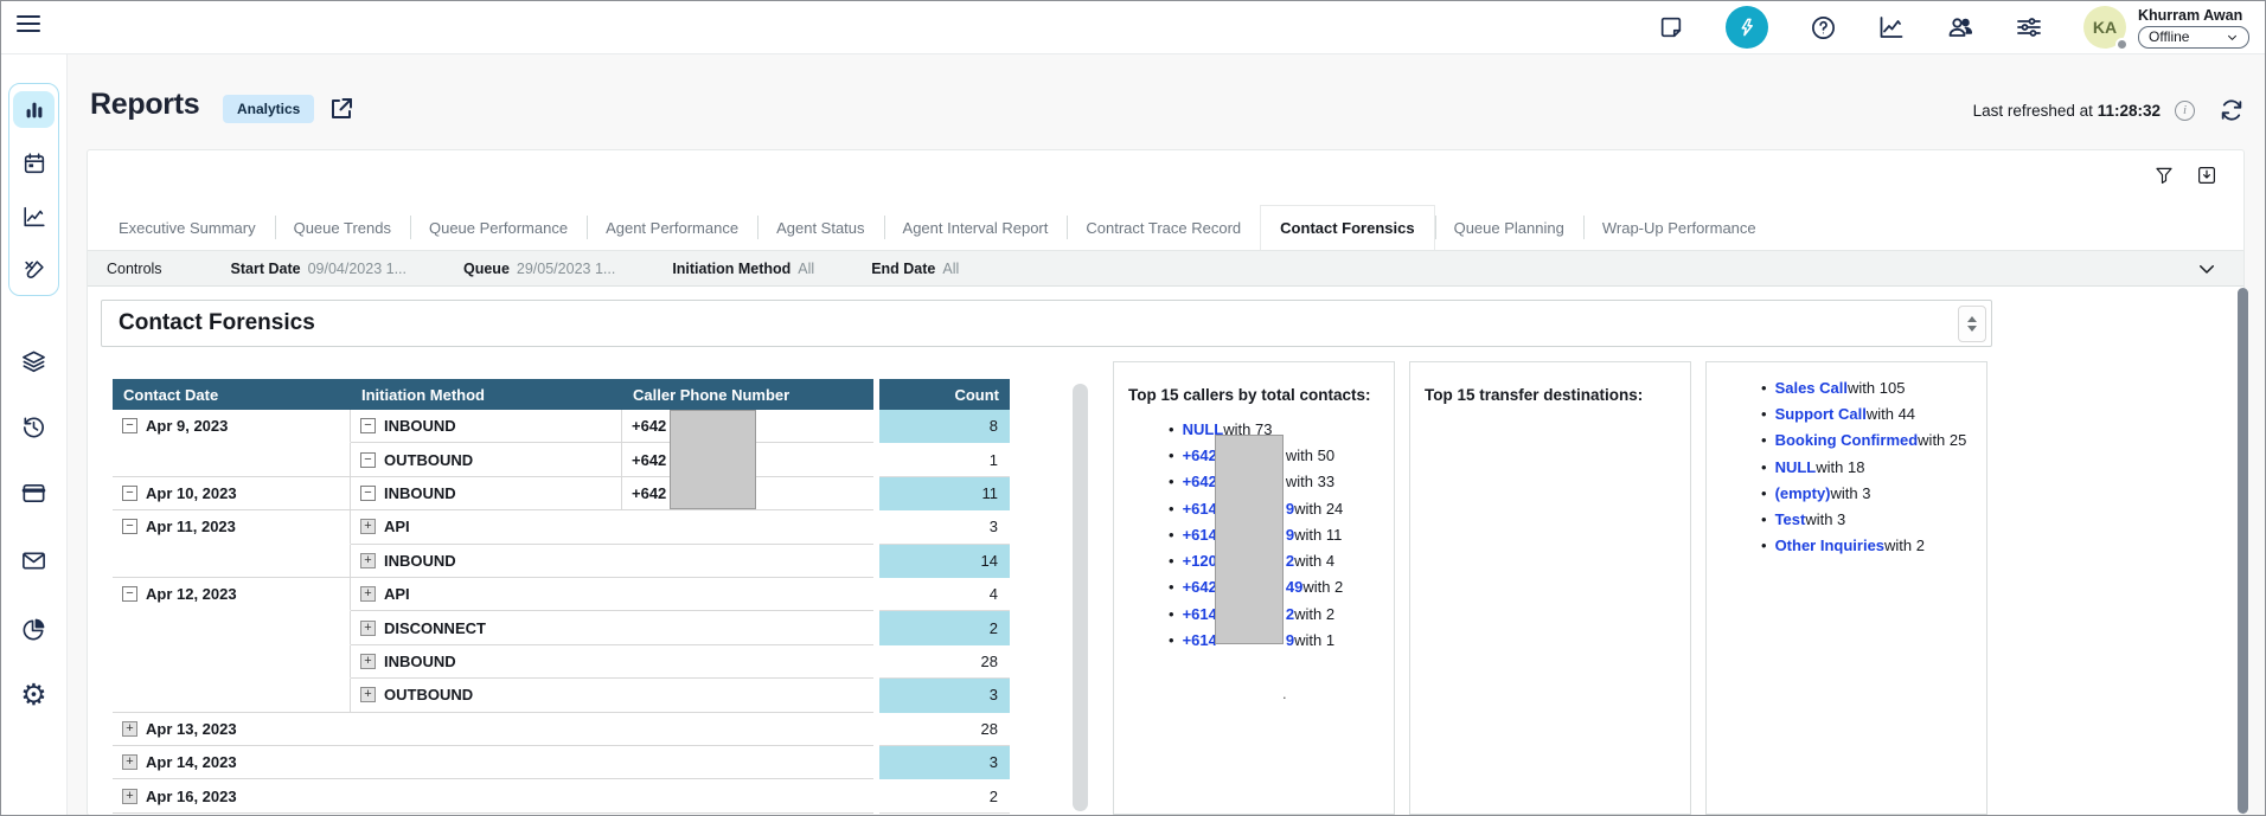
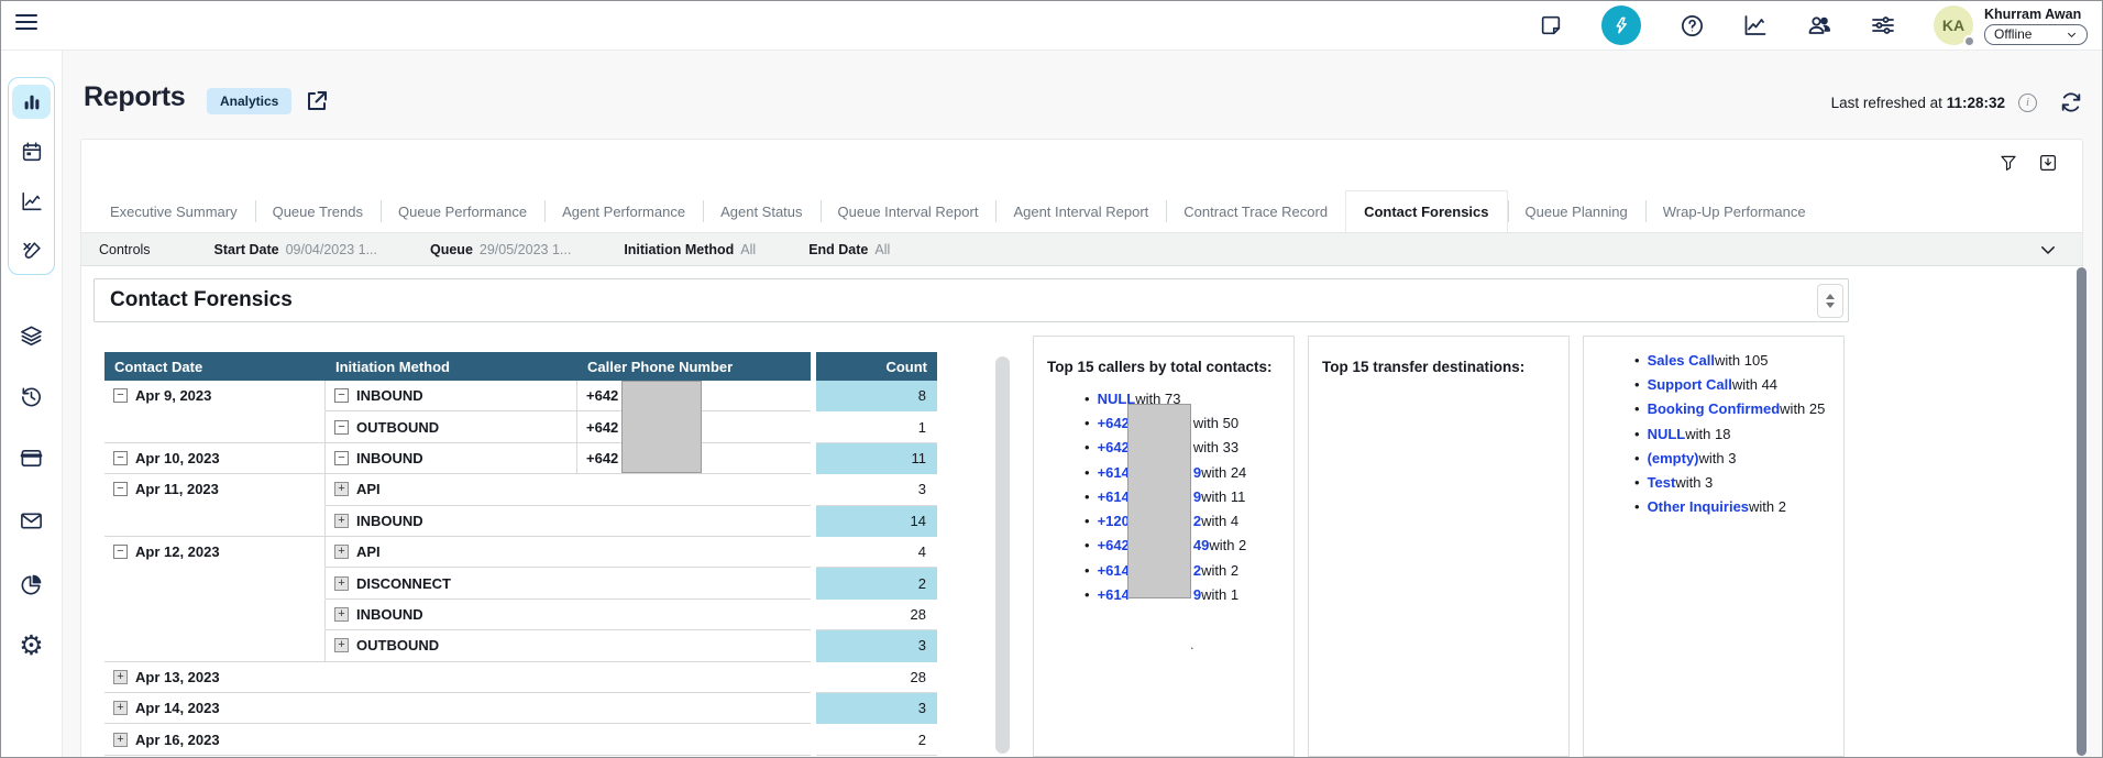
  KA
  Khurram Awan
  Offline
  ⚙
  Reports
  Analytics
  Last refreshed at 11:28:32
  i
  Executive Summary
  Queue Trends
  Queue Performance
  Agent Performance
  Agent Status
+ Queue Interval Report
  Agent Interval Report
  Contract Trace Record
  Contact Forensics
  Queue Planning
  Wrap-Up Performance
  Controls
  Start Date
  09/04/2023 1...
  Queue
  29/05/2023 1...
  Initiation Method
  All
  End Date
  All
  Contact Forensics
  Contact Date
  Initiation Method
  Caller Phone Number
  Count
  −
  Apr 9, 2023
  −
  INBOUND
  +642
  8
  −
  OUTBOUND
  +642
  1
  −
  Apr 10, 2023
  −
  INBOUND
  +642
  11
  −
  Apr 11, 2023
  +
  API
  3
  +
  INBOUND
  14
  −
  Apr 12, 2023
  +
  API
  4
  +
  DISCONNECT
  2
  +
  INBOUND
  28
  +
  OUTBOUND
  3
  +
  Apr 13, 2023
  28
  +
  Apr 14, 2023
  3
  +
  Apr 16, 2023
  2
  Top 15 callers by total contacts:
  •
  NULL
  with 73
  •
  +642
  with 50
  •
  +642
  with 33
  •
  +614
  9
  with 24
  •
  +614
  9
  with 11
  •
  +120
  2
  with 4
  •
  +642
  49
  with 2
  •
  +614
  2
  with 2
  •
  +614
  9
  with 1
  .
  Top 15 transfer destinations:
  •
  Sales Call
  with 105
  •
  Support Call
  with 44
  •
  Booking Confirmed
  with 25
  •
  NULL
  with 18
  •
  (empty)
  with 3
  •
  Test
  with 3
  •
  Other Inquiries
  with 2
